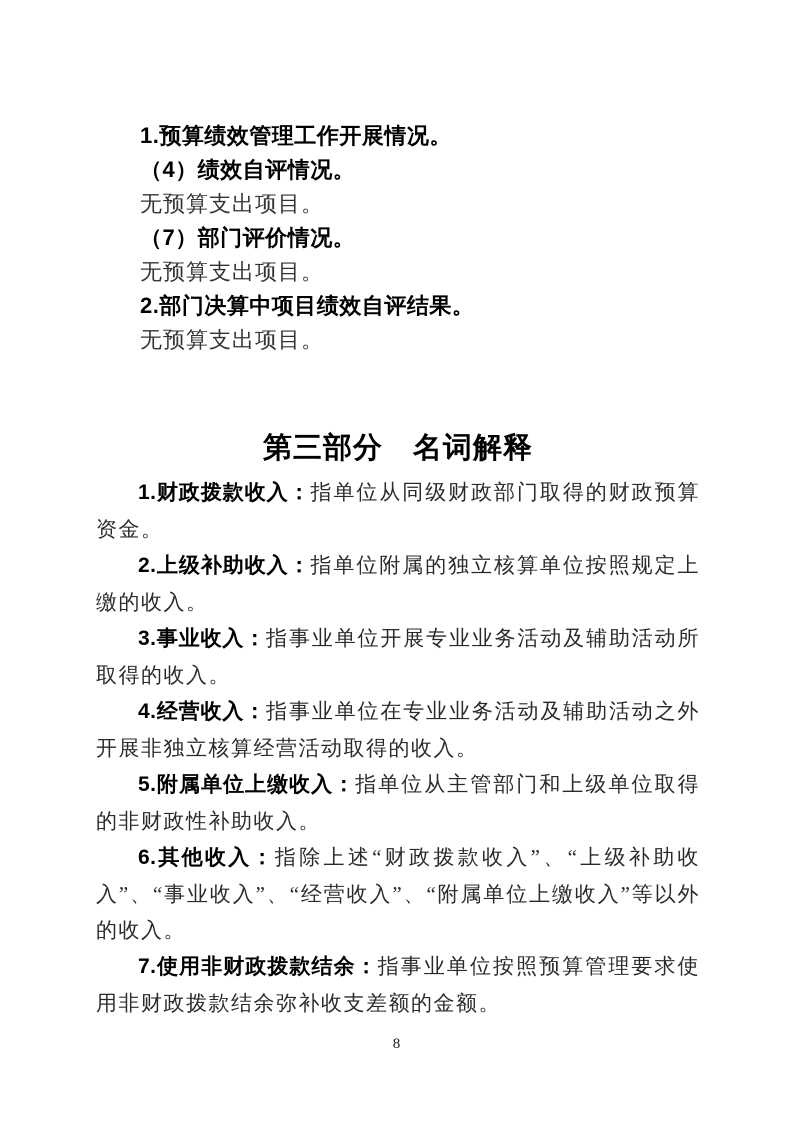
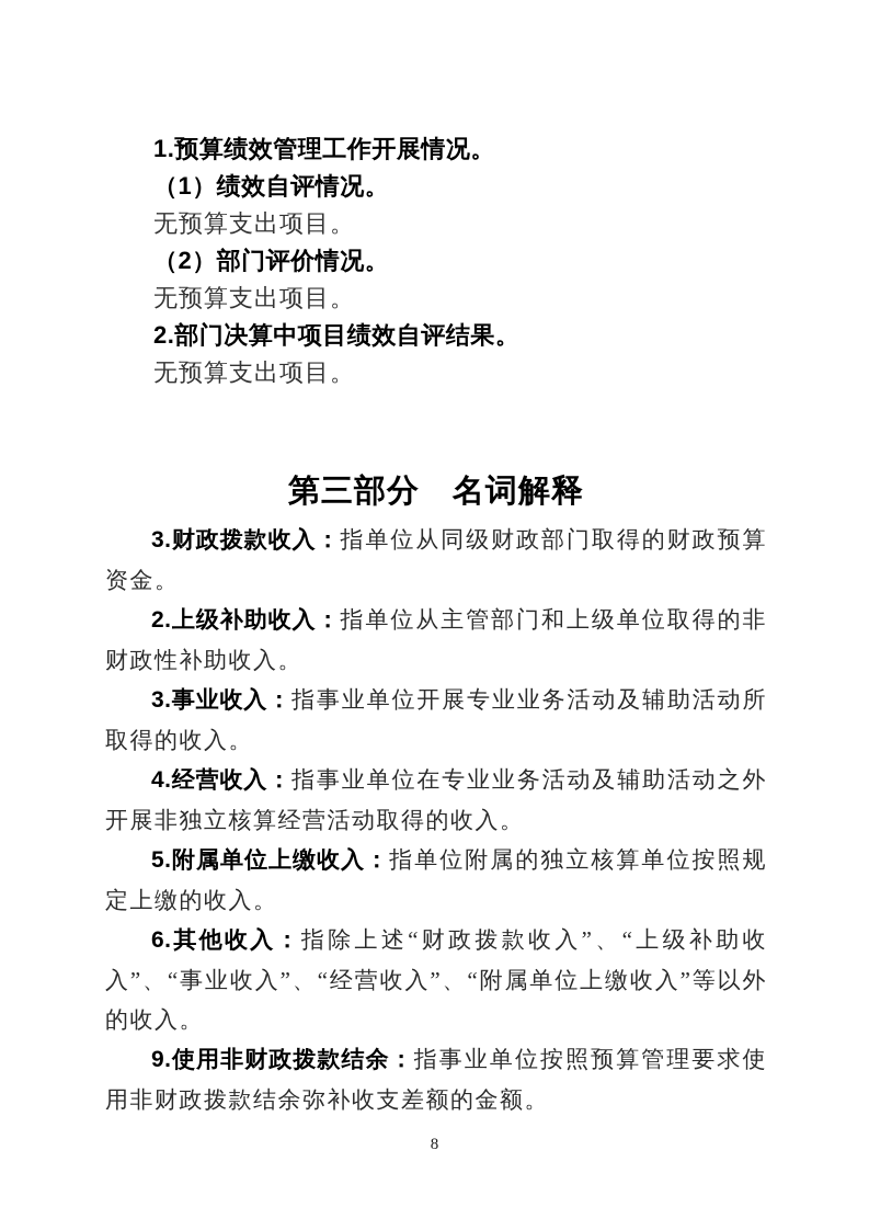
  1.预算绩效管理工作开展情况。
- （4）绩效自评情况。
+ （1）绩效自评情况。
  无预算支出项目。
- （7）部门评价情况。
+ （2）部门评价情况。
  无预算支出项目。
  2.部门决算中项目绩效自评结果。
  无预算支出项目。
  第三部分 名词解释
- 1.财政拨款收入：指单位从同级财政部门取得的财政预算资金。
+ 3.财政拨款收入：指单位从同级财政部门取得的财政预算资金。
- 2.上级补助收入：指单位附属的独立核算单位按照规定上缴的收入。
+ 2.上级补助收入：指单位从主管部门和上级单位取得的非财政性补助收入。
  3.事业收入：指事业单位开展专业业务活动及辅助活动所取得的收入。
  4.经营收入：指事业单位在专业业务活动及辅助活动之外开展非独立核算经营活动取得的收入。
- 5.附属单位上缴收入：指单位从主管部门和上级单位取得的非财政性补助收入。
+ 5.附属单位上缴收入：指单位附属的独立核算单位按照规定上缴的收入。
  6.其他收入：指除上述“财政拨款收入”、“上级补助收入”、“事业收入”、“经营收入”、“附属单位上缴收入”等以外的收入。
- 7.使用非财政拨款结余：指事业单位按照预算管理要求使用非财政拨款结余弥补收支差额的金额。
+ 9.使用非财政拨款结余：指事业单位按照预算管理要求使用非财政拨款结余弥补收支差额的金额。
  8
